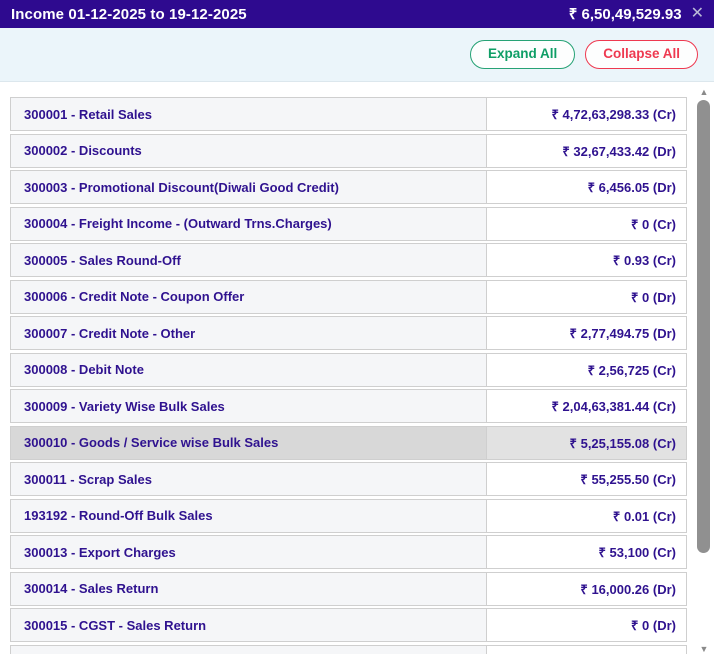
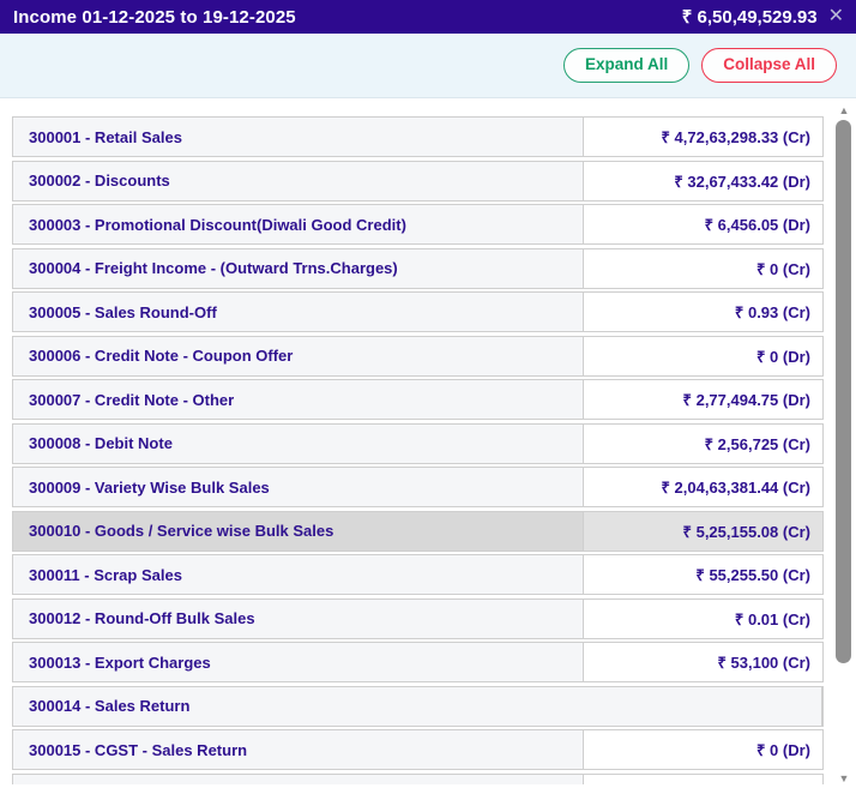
  Income 01-12-2025 to 19-12-2025
  ₹ 6,50,49,529.93
  ✕
  Expand All
  Collapse All
  300001 - Retail Sales
  ₹ 4,72,63,298.33 (Cr)
  300002 - Discounts
  ₹ 32,67,433.42 (Dr)
  300003 - Promotional Discount(Diwali Good Credit)
  ₹ 6,456.05 (Dr)
  300004 - Freight Income - (Outward Trns.Charges)
  ₹ 0 (Cr)
  300005 - Sales Round-Off
  ₹ 0.93 (Cr)
  300006 - Credit Note - Coupon Offer
  ₹ 0 (Dr)
  300007 - Credit Note - Other
  ₹ 2,77,494.75 (Dr)
  300008 - Debit Note
  ₹ 2,56,725 (Cr)
  300009 - Variety Wise Bulk Sales
  ₹ 2,04,63,381.44 (Cr)
  300010 - Goods / Service wise Bulk Sales
  ₹ 5,25,155.08 (Cr)
  300011 - Scrap Sales
  ₹ 55,255.50 (Cr)
- 193192 - Round-Off Bulk Sales
+ 300012 - Round-Off Bulk Sales
  ₹ 0.01 (Cr)
  300013 - Export Charges
  ₹ 53,100 (Cr)
  300014 - Sales Return
- ₹ 16,000.26 (Dr)
  300015 - CGST - Sales Return
  ₹ 0 (Dr)
  ▲
  ▼
